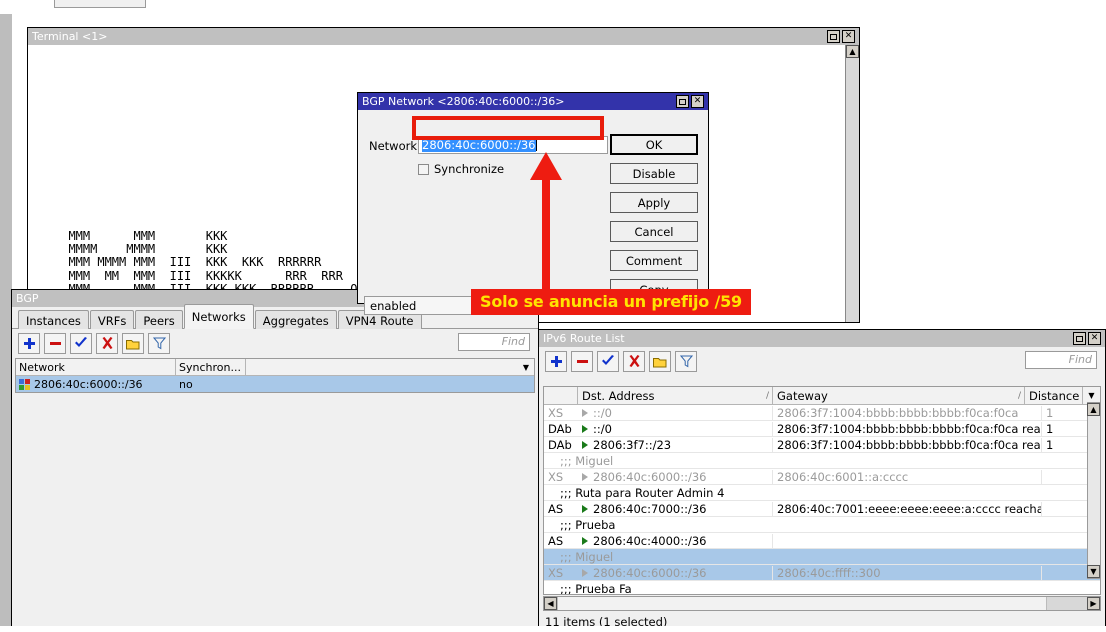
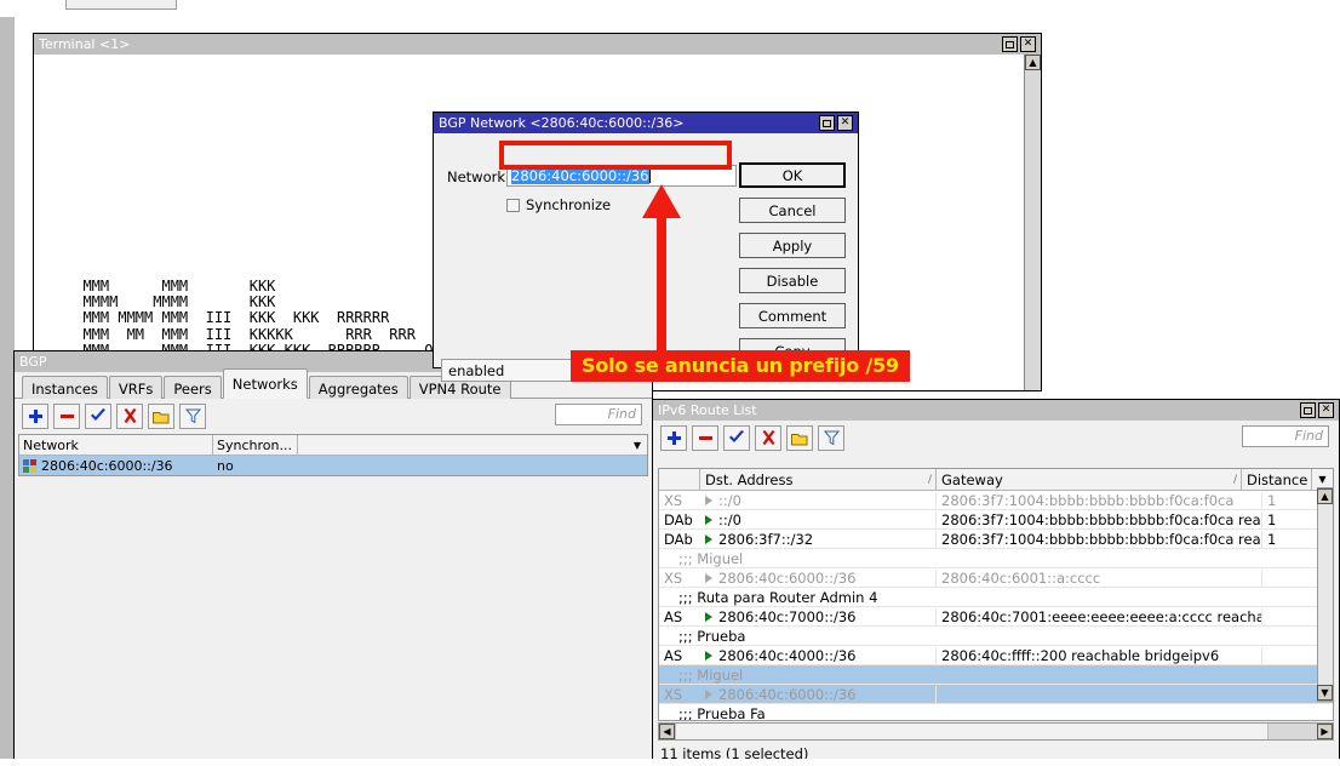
  Terminal <1>
  ✕
  MMM MMM KKK
  MMMM MMMM KKK
  MMM MMMM MMM III KKK KKK RRRRRR
  MMM MM MMM III KKKKK RRR RRR
  ▲
  BGP
  Instances
  VRFs
  Peers
  Networks
  Aggregates
  VPN4 Route
  Find
  Network
  Synchron...
  ▼
  2806:40c:6000::/36
  no
  IPv6 Route List
  ✕
  Find
  Dst. Address
  /
  Gateway
  /
  Distance
  ▼
  XS
  ::/0
  2806:3f7:1004:bbbb:bbbb:bbbb:f0ca:f0ca
  1
  DAb
  ::/0
  2806:3f7:1004:bbbb:bbbb:bbbb:f0ca:f0ca rea
  1
  DAb
- 2806:3f7::/23
+ 2806:3f7::/32
  2806:3f7:1004:bbbb:bbbb:bbbb:f0ca:f0ca rea
  1
  ;;; Miguel
  XS
  2806:40c:6000::/36
  2806:40c:6001::a:cccc
  ;;; Ruta para Router Admin 4
  AS
  2806:40c:7000::/36
  2806:40c:7001:eeee:eeee:eeee:a:cccc reacha
  ;;; Prueba
  AS
  2806:40c:4000::/36
+ 2806:40c:ffff::200 reachable bridgeipv6
  ;;; Miguel
  XS
  2806:40c:6000::/36
- 2806:40c:ffff::300
  ;;; Prueba Fa
  ▲
  ▼
  ◀
  ▶
  11 items (1 selected)
  BGP Network <2806:40c:6000::/36>
  ✕
  Network
  2806:40c:6000::/36
  Synchronize
  OK
- Disable
+ Cancel
  Apply
- Cancel
+ Disable
  Comment
  enabled
  Solo se anuncia un prefijo /59
